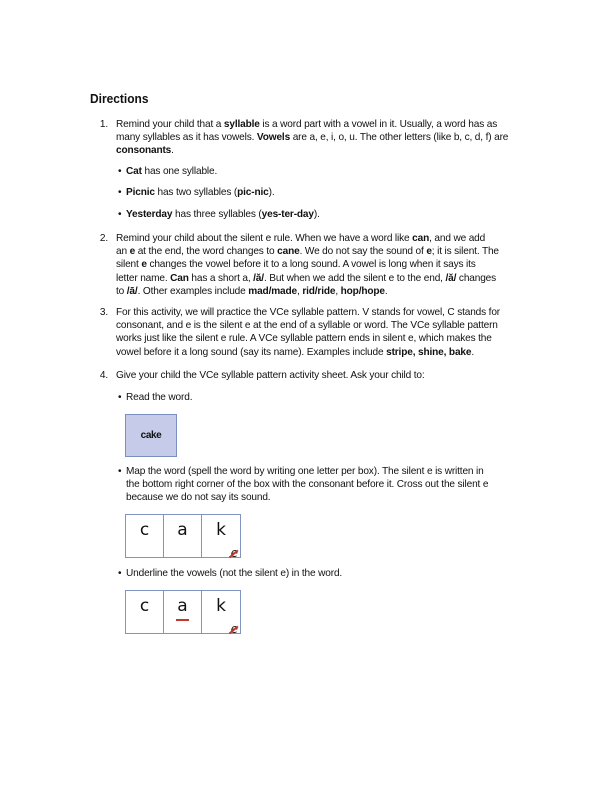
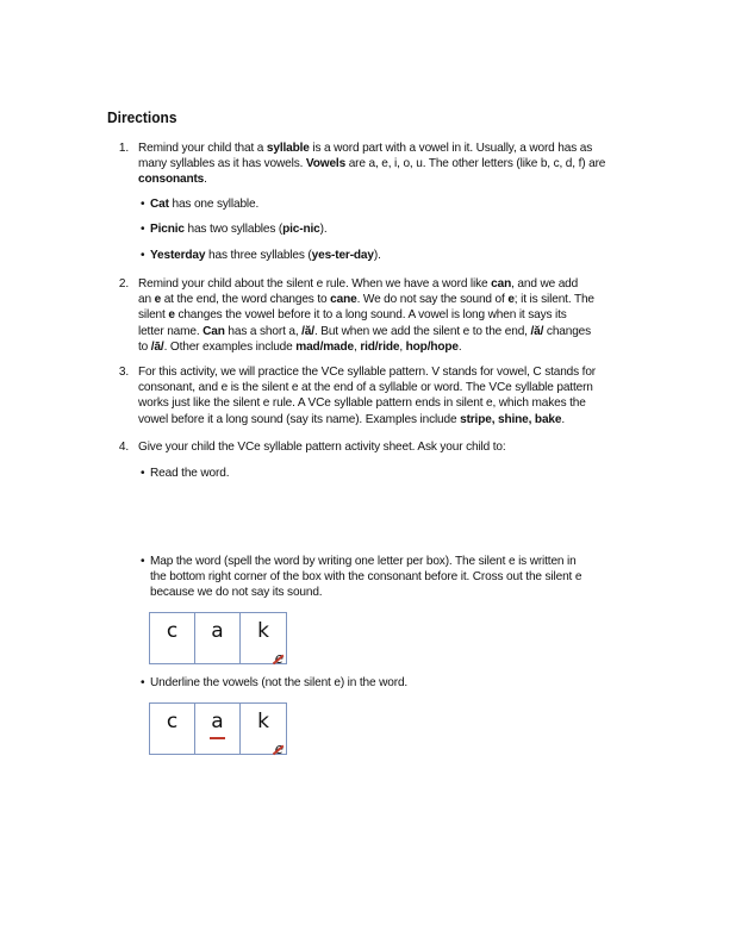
  Directions
  1.
  Remind your child that a syllable is a word part with a vowel in it. Usually, a word has as
  many syllables as it has vowels. Vowels are a, e, i, o, u. The other letters (like b, c, d, f) are
  consonants.
  •
  Cat has one syllable.
  •
  Picnic has two syllables (pic-nic).
  •
  Yesterday has three syllables (yes-ter-day).
  2.
  Remind your child about the silent e rule. When we have a word like can, and we add
  an e at the end, the word changes to cane. We do not say the sound of e; it is silent. The
  silent e changes the vowel before it to a long sound. A vowel is long when it says its
  letter name. Can has a short a, /ă/. But when we add the silent e to the end, /ă/ changes
  to /ā/. Other examples include mad/made, rid/ride, hop/hope.
  3.
  For this activity, we will practice the VCe syllable pattern. V stands for vowel, C stands for
  consonant, and e is the silent e at the end of a syllable or word. The VCe syllable pattern
  works just like the silent e rule. A VCe syllable pattern ends in silent e, which makes the
  vowel before it a long sound (say its name). Examples include stripe, shine, bake.
  4.
  Give your child the VCe syllable pattern activity sheet. Ask your child to:
  •
  Read the word.
  •
  Map the word (spell the word by writing one letter per box). The silent e is written in
  the bottom right corner of the box with the consonant before it. Cross out the silent e
  because we do not say its sound.
  •
  Underline the vowels (not the silent e) in the word.
- cake
  c
  a
  k
  c
  a
  k
